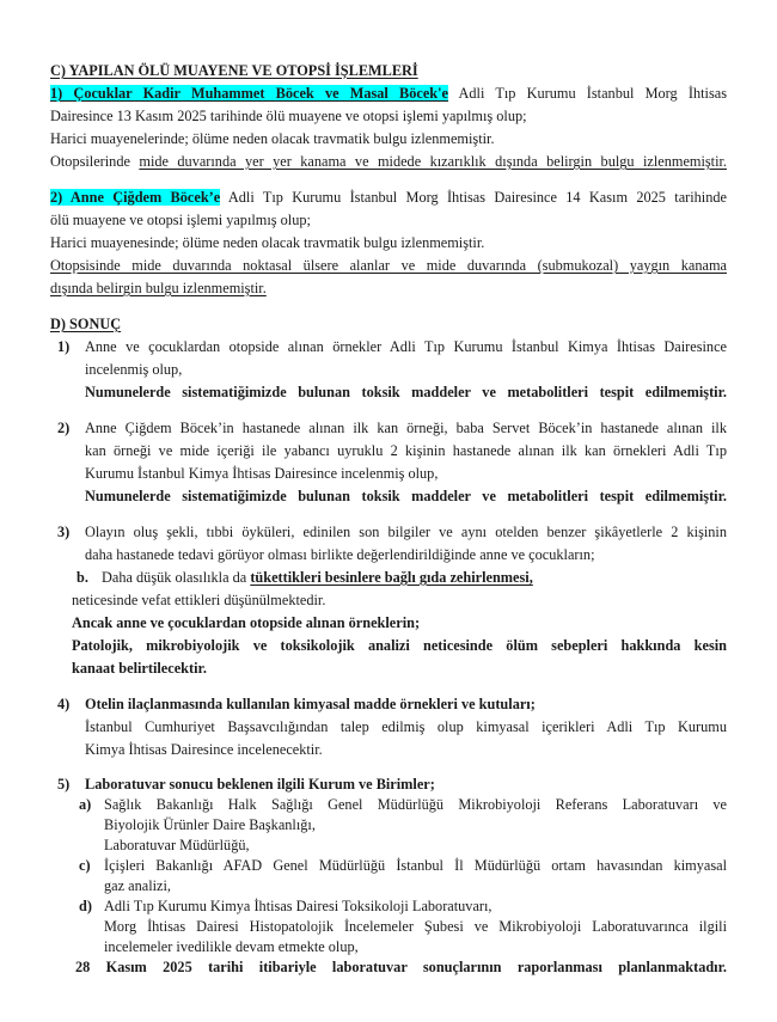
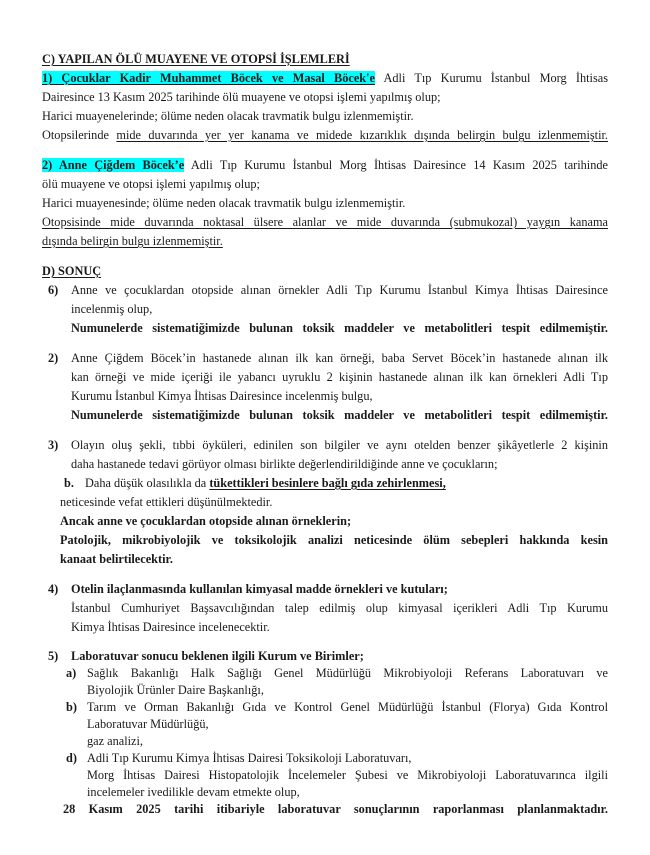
  C) YAPILAN ÖLÜ MUAYENE VE OTOPSİ İŞLEMLERİ
  1) Çocuklar Kadir Muhammet Böcek ve Masal Böcek'e Adli Tıp Kurumu İstanbul Morg İhtisas
  Dairesince 13 Kasım 2025 tarihinde ölü muayene ve otopsi işlemi yapılmış olup;
  Harici muayenelerinde; ölüme neden olacak travmatik bulgu izlenmemiştir.
  Otopsilerinde mide duvarında yer yer kanama ve midede kızarıklık dışında belirgin bulgu izlenmemiştir.
  2) Anne Çiğdem Böcek’e Adli Tıp Kurumu İstanbul Morg İhtisas Dairesince 14 Kasım 2025 tarihinde
  ölü muayene ve otopsi işlemi yapılmış olup;
  Harici muayenesinde; ölüme neden olacak travmatik bulgu izlenmemiştir.
  Otopsisinde mide duvarında noktasal ülsere alanlar ve mide duvarında (submukozal) yaygın kanama
  dışında belirgin bulgu izlenmemiştir.
  D) SONUÇ
- 1) Anne ve çocuklardan otopside alınan örnekler Adli Tıp Kurumu İstanbul Kimya İhtisas Dairesince
+ 6) Anne ve çocuklardan otopside alınan örnekler Adli Tıp Kurumu İstanbul Kimya İhtisas Dairesince
  incelenmiş olup,
  Numunelerde sistematiğimizde bulunan toksik maddeler ve metabolitleri tespit edilmemiştir.
  2) Anne Çiğdem Böcek’in hastanede alınan ilk kan örneği, baba Servet Böcek’in hastanede alınan ilk
  kan örneği ve mide içeriği ile yabancı uyruklu 2 kişinin hastanede alınan ilk kan örnekleri Adli Tıp
- Kurumu İstanbul Kimya İhtisas Dairesince incelenmiş olup,
+ Kurumu İstanbul Kimya İhtisas Dairesince incelenmiş bulgu,
  Numunelerde sistematiğimizde bulunan toksik maddeler ve metabolitleri tespit edilmemiştir.
  3) Olayın oluş şekli, tıbbi öyküleri, edinilen son bilgiler ve aynı otelden benzer şikâyetlerle 2 kişinin
  daha hastanede tedavi görüyor olması birlikte değerlendirildiğinde anne ve çocukların;
  b. Daha düşük olasılıkla da tükettikleri besinlere bağlı gıda zehirlenmesi,
  neticesinde vefat ettikleri düşünülmektedir.
  Ancak anne ve çocuklardan otopside alınan örneklerin;
  Patolojik, mikrobiyolojik ve toksikolojik analizi neticesinde ölüm sebepleri hakkında kesin
  kanaat belirtilecektir.
  4) Otelin ilaçlanmasında kullanılan kimyasal madde örnekleri ve kutuları;
  İstanbul Cumhuriyet Başsavcılığından talep edilmiş olup kimyasal içerikleri Adli Tıp Kurumu
  Kimya İhtisas Dairesince incelenecektir.
  5) Laboratuvar sonucu beklenen ilgili Kurum ve Birimler;
  a) Sağlık Bakanlığı Halk Sağlığı Genel Müdürlüğü Mikrobiyoloji Referans Laboratuvarı ve
  Biyolojik Ürünler Daire Başkanlığı,
+ b) Tarım ve Orman Bakanlığı Gıda ve Kontrol Genel Müdürlüğü İstanbul (Florya) Gıda Kontrol
  Laboratuvar Müdürlüğü,
- c) İçişleri Bakanlığı AFAD Genel Müdürlüğü İstanbul İl Müdürlüğü ortam havasından kimyasal
  gaz analizi,
  d) Adli Tıp Kurumu Kimya İhtisas Dairesi Toksikoloji Laboratuvarı,
  Morg İhtisas Dairesi Histopatolojik İncelemeler Şubesi ve Mikrobiyoloji Laboratuvarınca ilgili
  incelemeler ivedilikle devam etmekte olup,
  28 Kasım 2025 tarihi itibariyle laboratuvar sonuçlarının raporlanması planlanmaktadır.
